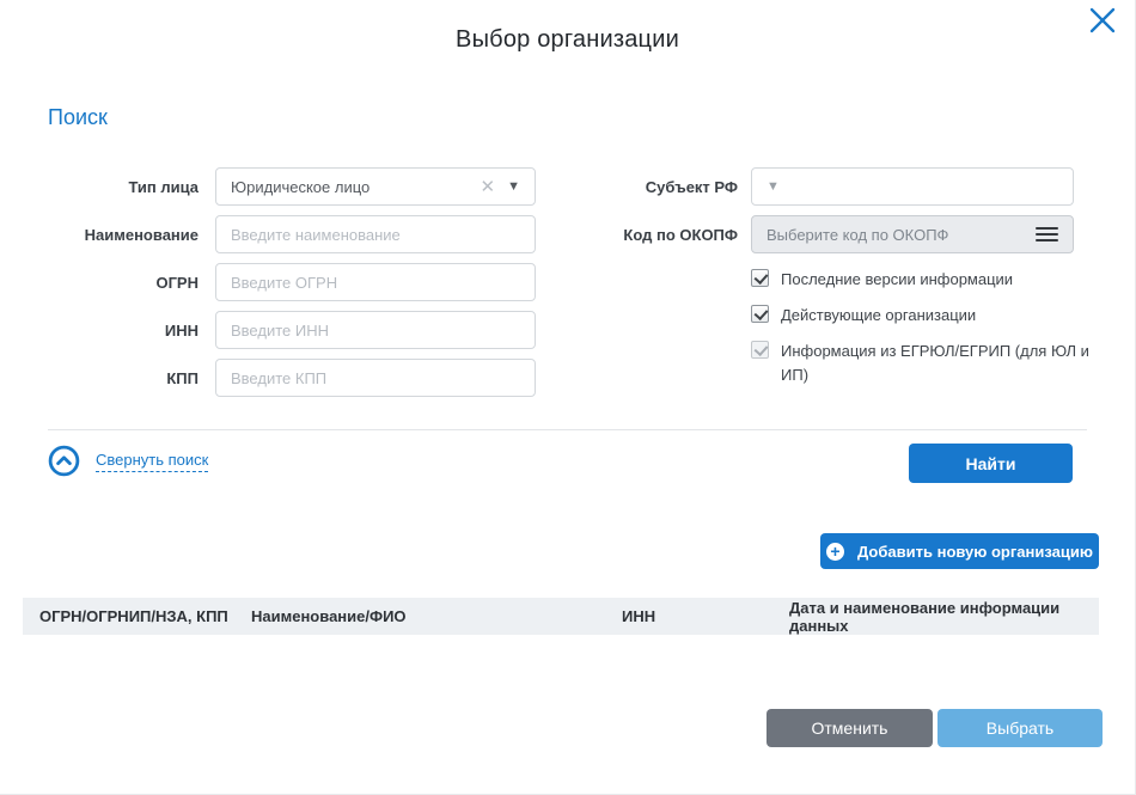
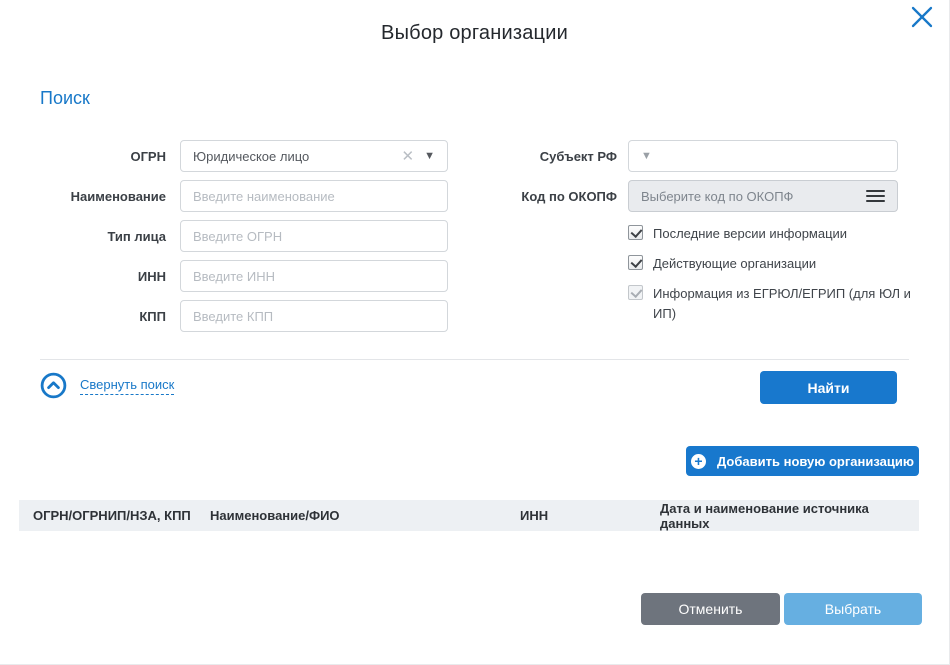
  Выбор организации
  Поиск
- Тип лица
+ ОГРН
  Юридическое лицо
  ✕
  ▼
  Наименование
  Введите наименование
- ОГРН
+ Тип лица
  Введите ОГРН
  ИНН
  Введите ИНН
  КПП
  Введите КПП
  Субъект РФ
  ▼
  Код по ОКОПФ
  Выберите код по ОКОПФ
  Последние версии информации
  Действующие организации
  Информация из ЕГРЮЛ/ЕГРИП (для ЮЛ и ИП)
  Свернуть поиск
  Найти
  +
  Добавить новую организацию
  ОГРН/ОГРНИП/НЗА, КПП
  Наименование/ФИО
  ИНН
- Дата и наименование информации данных
+ Дата и наименование источника данных
  Отменить
  Выбрать
